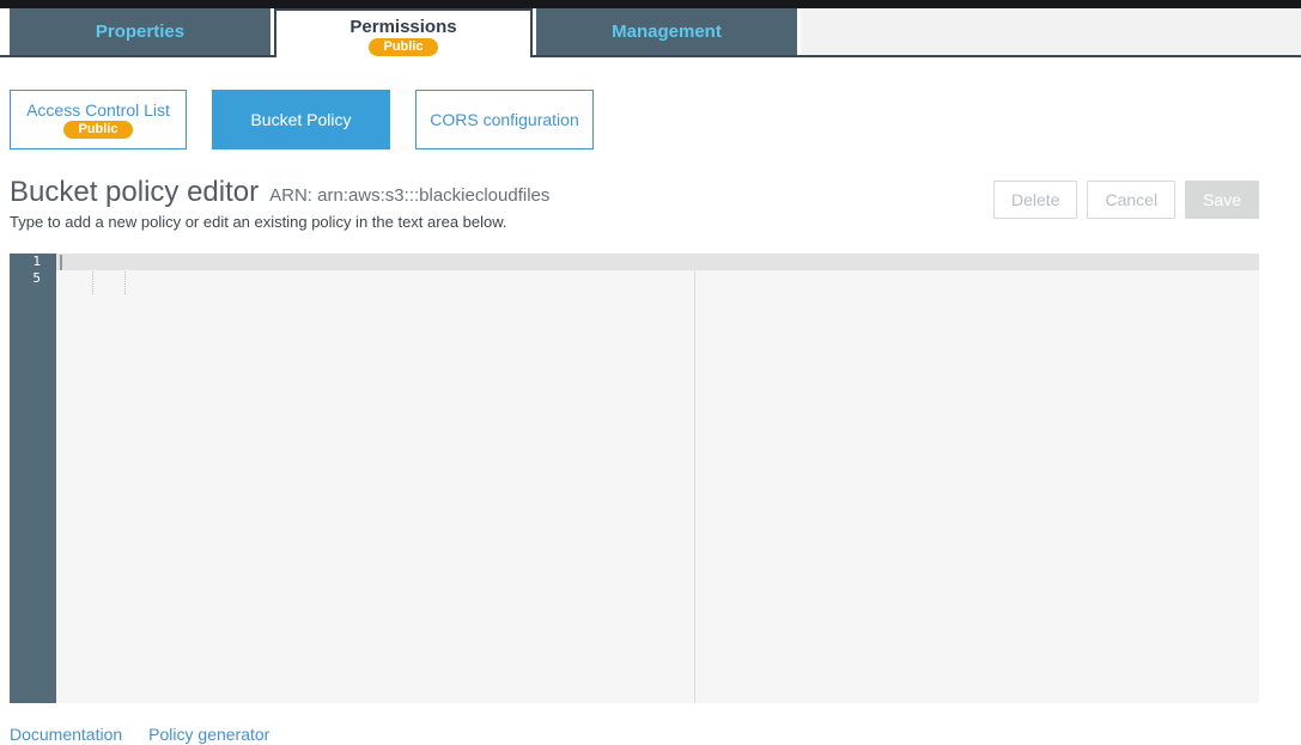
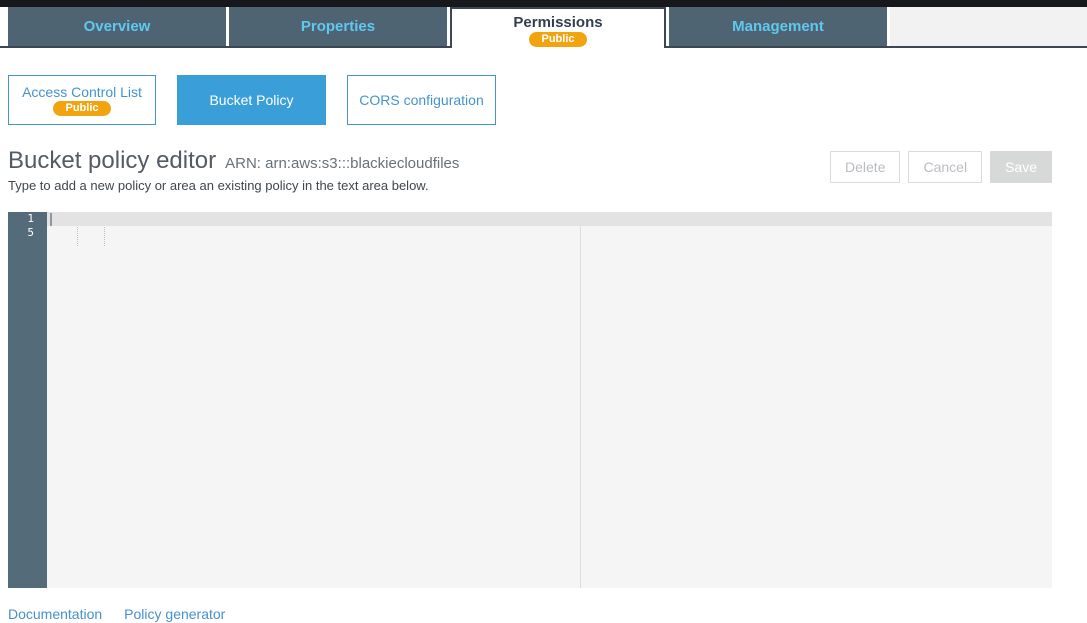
+ Overview
  Properties
  Permissions
  Public
  Management
  Access Control List
  Public
  Bucket Policy
  CORS configuration
  Bucket policy editor
  ARN: arn:aws:s3:::blackiecloudfiles
- Type to add a new policy or edit an existing policy in the text area below.
+ Type to add a new policy or area an existing policy in the text area below.
  Delete
  Cancel
  Save
  1
  5
  Documentation
  Policy generator
